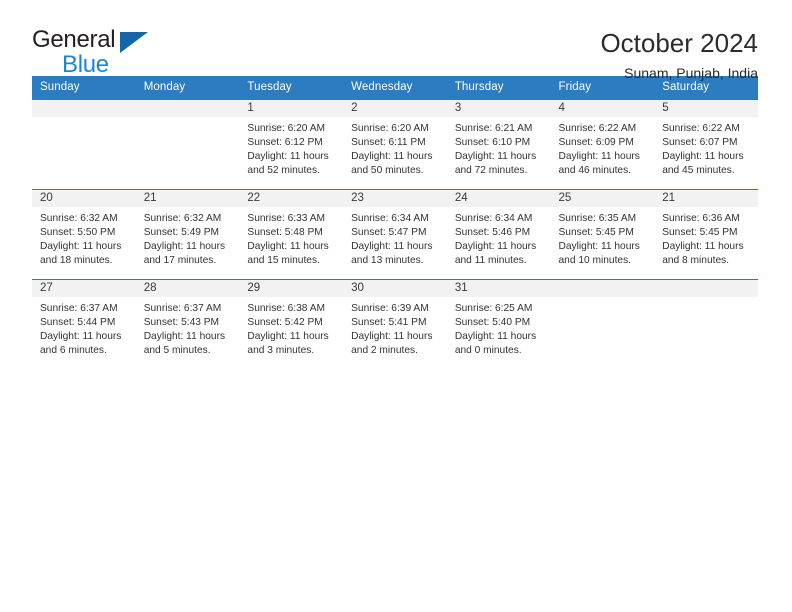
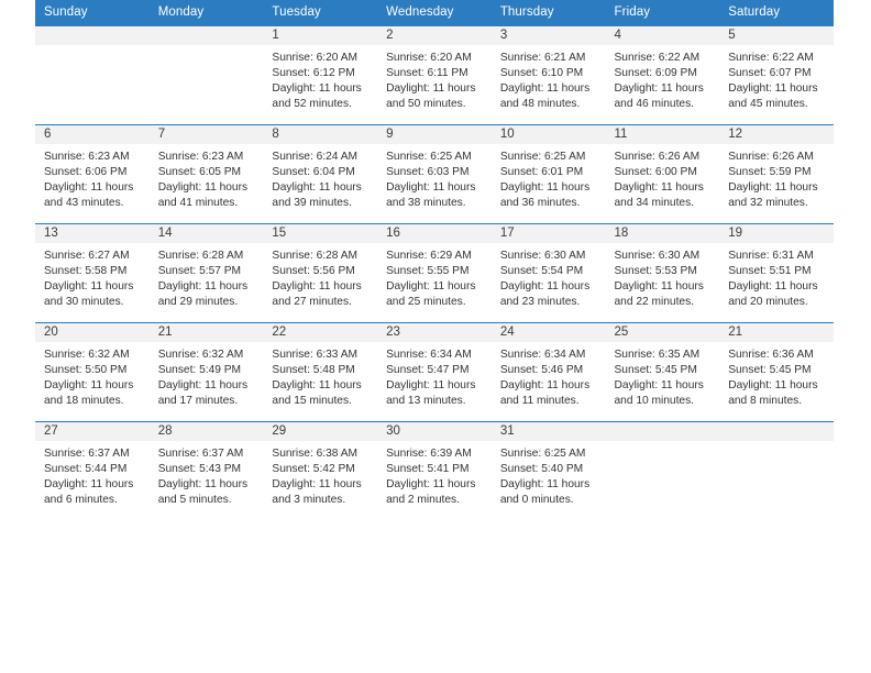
- General
- Blue
- October 2024
- Sunam, Punjab, India
  Sunday	Monday	Tuesday	Wednesday	Thursday	Friday	Saturday
- 		1Sunrise: 6:20 AMSunset: 6:12 PMDaylight: 11 hoursand 52 minutes.	2Sunrise: 6:20 AMSunset: 6:11 PMDaylight: 11 hoursand 50 minutes.	3Sunrise: 6:21 AMSunset: 6:10 PMDaylight: 11 hoursand 72 minutes.	4Sunrise: 6:22 AMSunset: 6:09 PMDaylight: 11 hoursand 46 minutes.	5Sunrise: 6:22 AMSunset: 6:07 PMDaylight: 11 hoursand 45 minutes.
+ 		1Sunrise: 6:20 AMSunset: 6:12 PMDaylight: 11 hoursand 52 minutes.	2Sunrise: 6:20 AMSunset: 6:11 PMDaylight: 11 hoursand 50 minutes.	3Sunrise: 6:21 AMSunset: 6:10 PMDaylight: 11 hoursand 48 minutes.	4Sunrise: 6:22 AMSunset: 6:09 PMDaylight: 11 hoursand 46 minutes.	5Sunrise: 6:22 AMSunset: 6:07 PMDaylight: 11 hoursand 45 minutes.
+ 6Sunrise: 6:23 AMSunset: 6:06 PMDaylight: 11 hoursand 43 minutes.	7Sunrise: 6:23 AMSunset: 6:05 PMDaylight: 11 hoursand 41 minutes.	8Sunrise: 6:24 AMSunset: 6:04 PMDaylight: 11 hoursand 39 minutes.	9Sunrise: 6:25 AMSunset: 6:03 PMDaylight: 11 hoursand 38 minutes.	10Sunrise: 6:25 AMSunset: 6:01 PMDaylight: 11 hoursand 36 minutes.	11Sunrise: 6:26 AMSunset: 6:00 PMDaylight: 11 hoursand 34 minutes.	12Sunrise: 6:26 AMSunset: 5:59 PMDaylight: 11 hoursand 32 minutes.
+ 13Sunrise: 6:27 AMSunset: 5:58 PMDaylight: 11 hoursand 30 minutes.	14Sunrise: 6:28 AMSunset: 5:57 PMDaylight: 11 hoursand 29 minutes.	15Sunrise: 6:28 AMSunset: 5:56 PMDaylight: 11 hoursand 27 minutes.	16Sunrise: 6:29 AMSunset: 5:55 PMDaylight: 11 hoursand 25 minutes.	17Sunrise: 6:30 AMSunset: 5:54 PMDaylight: 11 hoursand 23 minutes.	18Sunrise: 6:30 AMSunset: 5:53 PMDaylight: 11 hoursand 22 minutes.	19Sunrise: 6:31 AMSunset: 5:51 PMDaylight: 11 hoursand 20 minutes.
  20Sunrise: 6:32 AMSunset: 5:50 PMDaylight: 11 hoursand 18 minutes.	21Sunrise: 6:32 AMSunset: 5:49 PMDaylight: 11 hoursand 17 minutes.	22Sunrise: 6:33 AMSunset: 5:48 PMDaylight: 11 hoursand 15 minutes.	23Sunrise: 6:34 AMSunset: 5:47 PMDaylight: 11 hoursand 13 minutes.	24Sunrise: 6:34 AMSunset: 5:46 PMDaylight: 11 hoursand 11 minutes.	25Sunrise: 6:35 AMSunset: 5:45 PMDaylight: 11 hoursand 10 minutes.	21Sunrise: 6:36 AMSunset: 5:45 PMDaylight: 11 hoursand 8 minutes.
  27Sunrise: 6:37 AMSunset: 5:44 PMDaylight: 11 hoursand 6 minutes.	28Sunrise: 6:37 AMSunset: 5:43 PMDaylight: 11 hoursand 5 minutes.	29Sunrise: 6:38 AMSunset: 5:42 PMDaylight: 11 hoursand 3 minutes.	30Sunrise: 6:39 AMSunset: 5:41 PMDaylight: 11 hoursand 2 minutes.	31Sunrise: 6:25 AMSunset: 5:40 PMDaylight: 11 hoursand 0 minutes.
